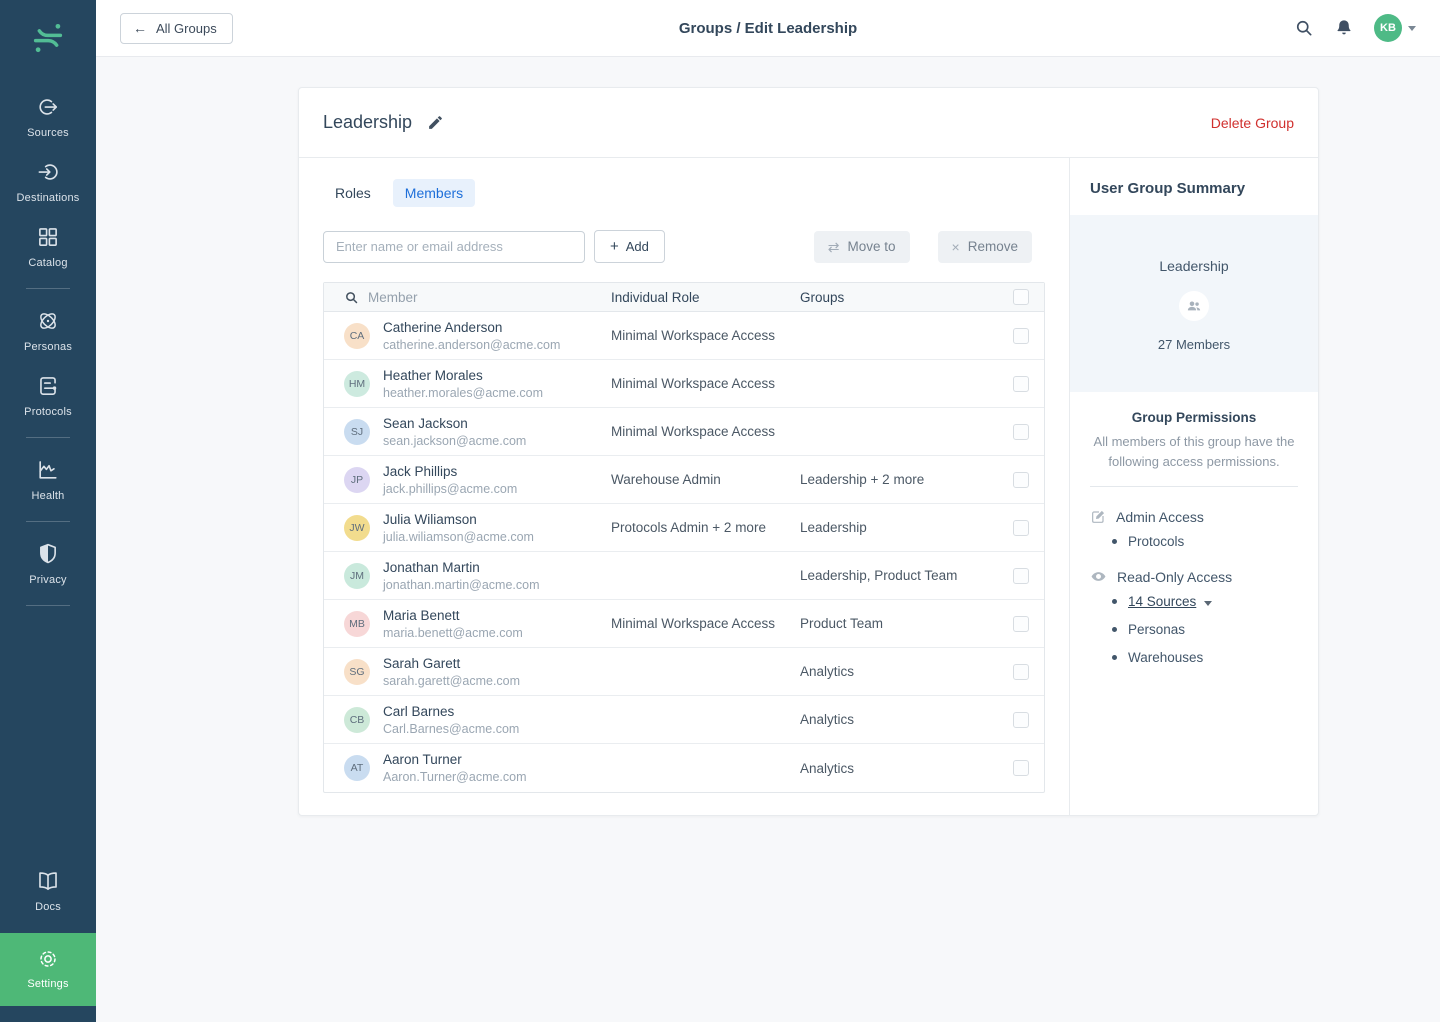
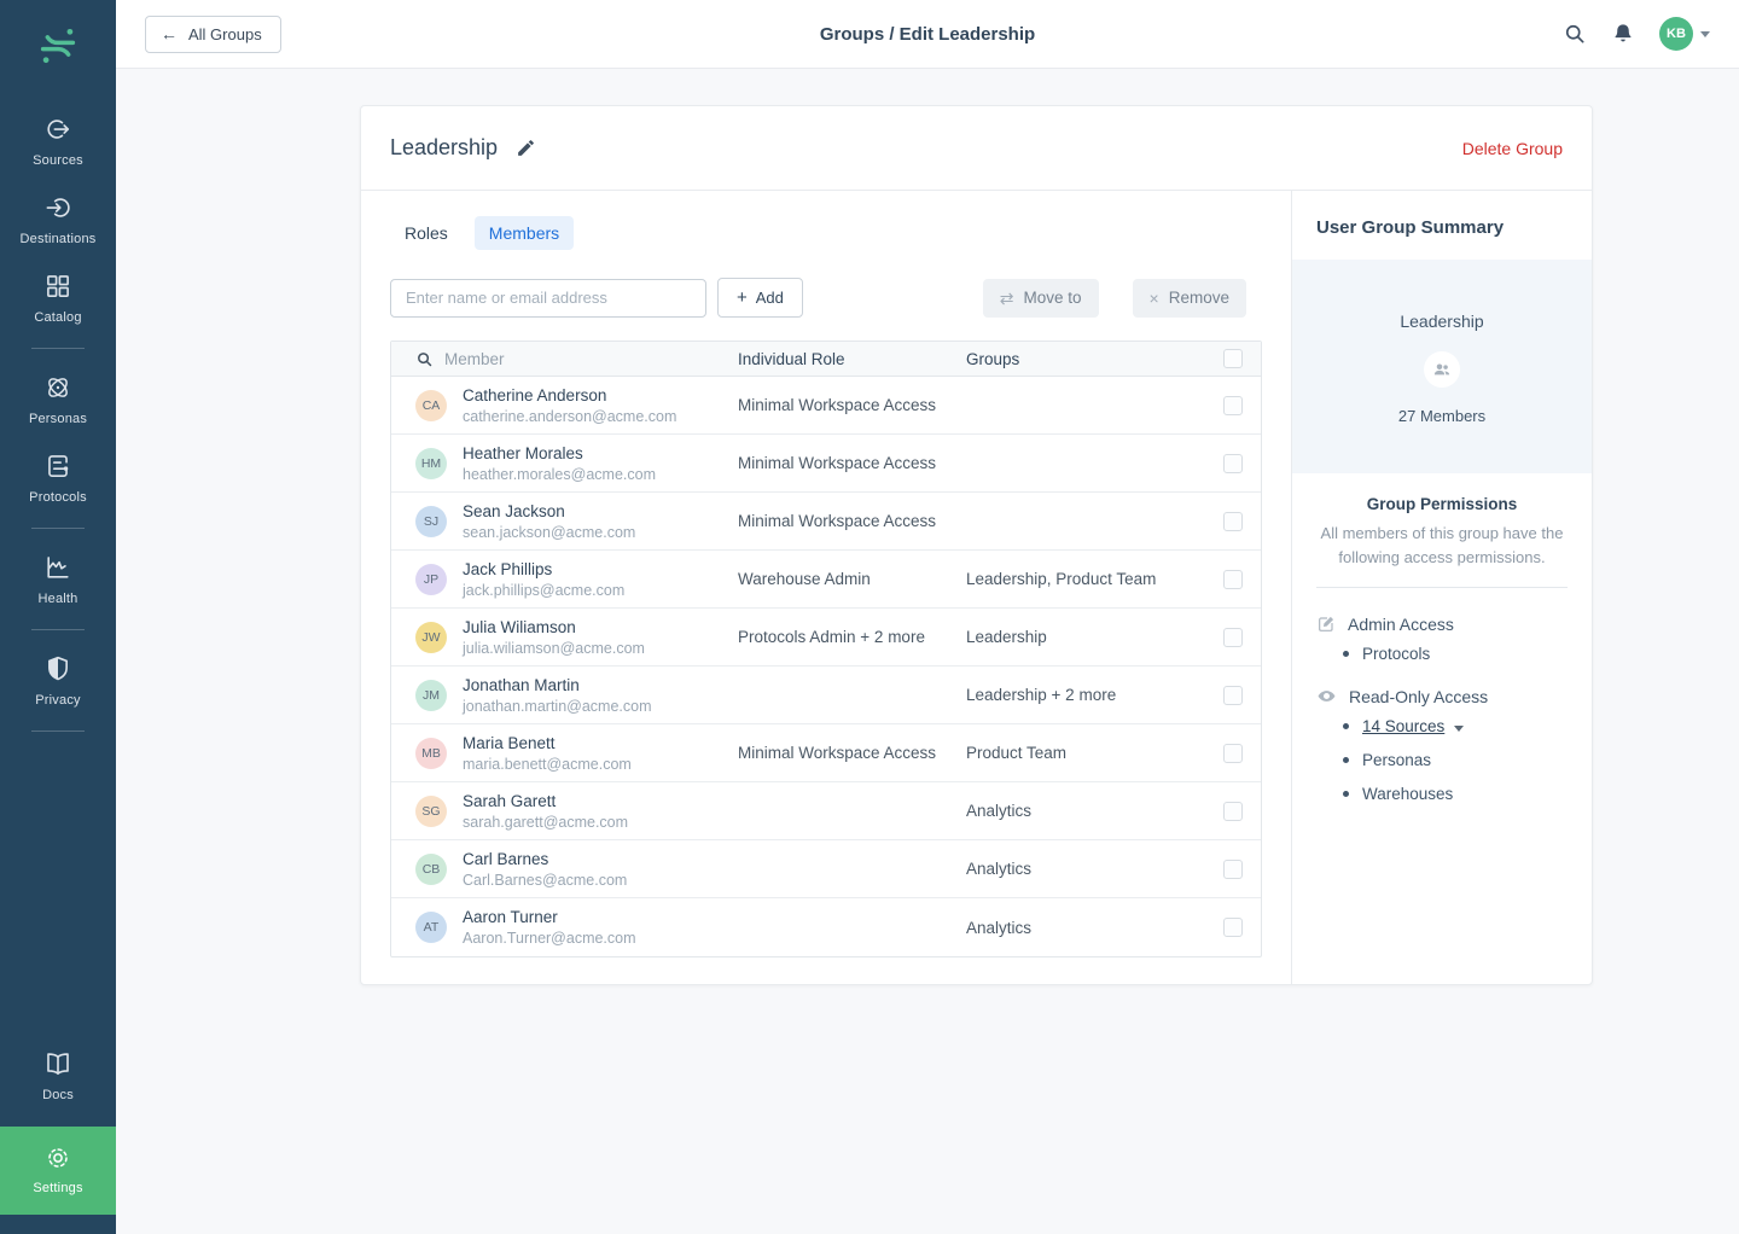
  Sources
  Destinations
  Catalog
  Personas
  Protocols
  Health
  Privacy
  Docs
  Settings
  ←
  All Groups
  Groups / Edit Leadership
  KB
  Leadership
  Delete Group
  Roles
  Members
  Enter name or email address
  +
  Add
  ⇄
  Move to
  ×
  Remove
  Member
  Individual Role
  Groups
  CA
  Catherine Anderson
  catherine.anderson@acme.com
  Minimal Workspace Access
  HM
  Heather Morales
  heather.morales@acme.com
  Minimal Workspace Access
  SJ
  Sean Jackson
  sean.jackson@acme.com
  Minimal Workspace Access
  JP
  Jack Phillips
  jack.phillips@acme.com
  Warehouse Admin
- Leadership + 2 more
+ Leadership, Product Team
  JW
  Julia Wiliamson
  julia.wiliamson@acme.com
  Protocols Admin + 2 more
  Leadership
  JM
  Jonathan Martin
  jonathan.martin@acme.com
- Leadership, Product Team
+ Leadership + 2 more
  MB
  Maria Benett
  maria.benett@acme.com
  Minimal Workspace Access
  Product Team
  SG
  Sarah Garett
  sarah.garett@acme.com
  Analytics
  CB
  Carl Barnes
  Carl.Barnes@acme.com
  Analytics
  AT
  Aaron Turner
  Aaron.Turner@acme.com
  Analytics
  User Group Summary
  Leadership
  27 Members
  Group Permissions
  All members of this group have the following access permissions.
  Admin Access
  Protocols
  Read-Only Access
  14 Sources
  Personas
  Warehouses
